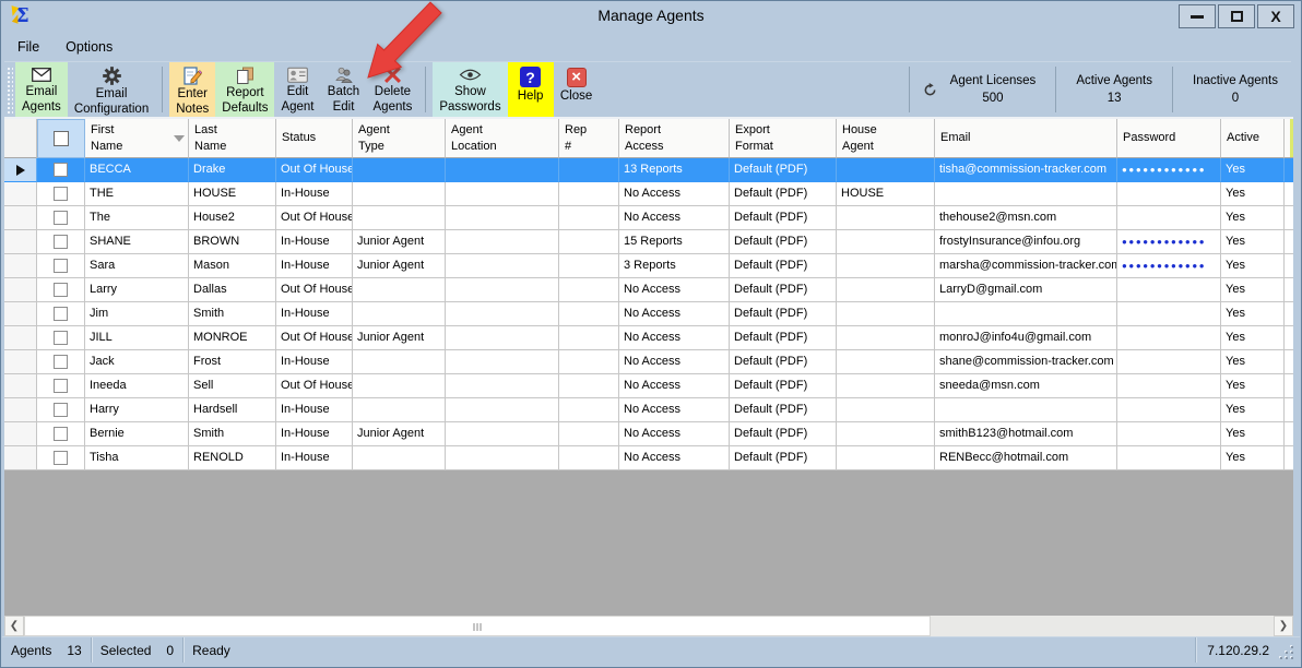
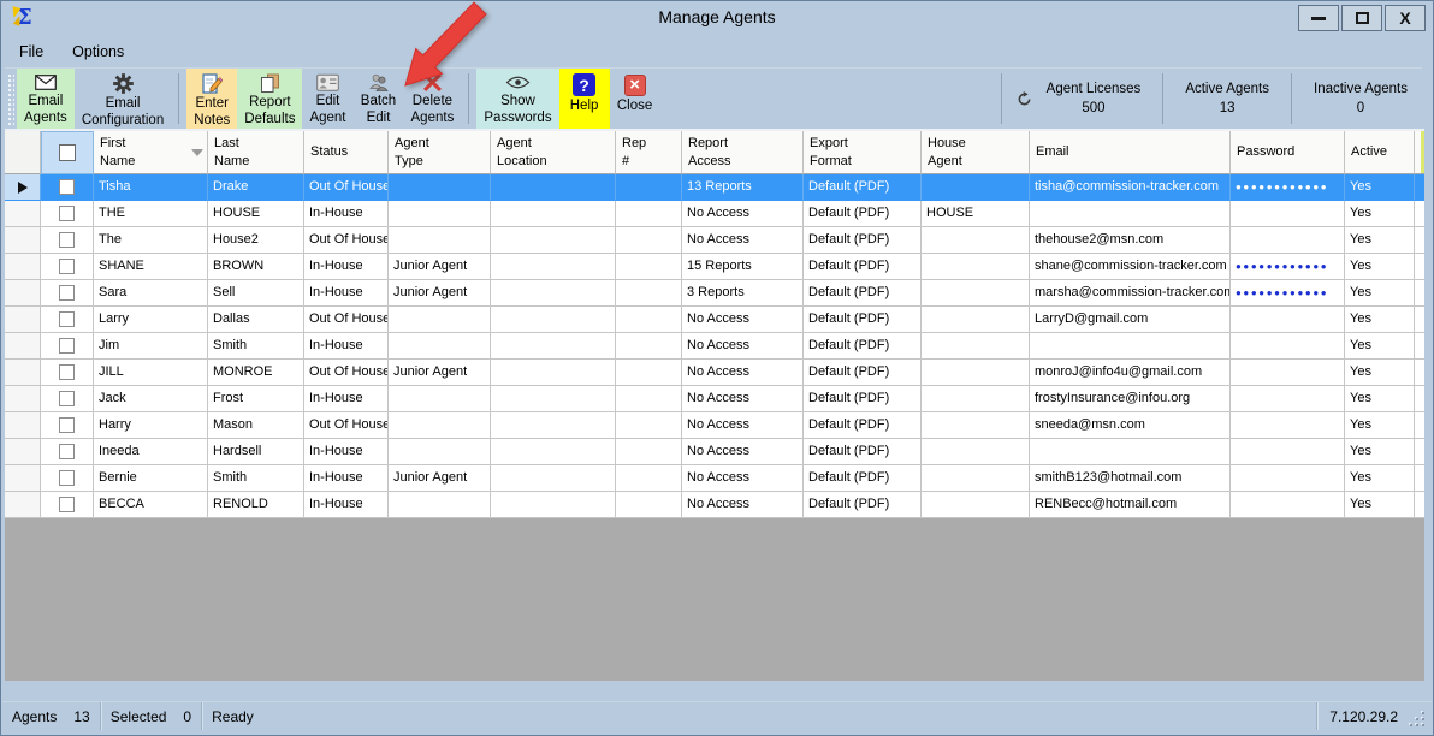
  Σ
  Manage Agents
  X
  File
  Options
  Email
  Agents
  Email
  Configuration
  Enter
  Notes
  Report
  Defaults
  Edit
  Agent
  Batch
  Edit
  Delete
  Agents
  Show
  Passwords
  ?
  Help
  ×
  Close
  Agent Licenses
  500
  Active Agents
  13
  Inactive Agents
  0
  First
  Name
  Last
  Name
  Status
  Agent
  Type
  Agent
  Location
  Rep
  #
  Report
  Access
  Export
  Format
  House
  Agent
  Email
  Password
  Active
- BECCA
+ Tisha
  Drake
  Out Of House
  13 Reports
  Default (PDF)
  tisha@commission-tracker.com
  ●●●●●●●●●●●●
  Yes
  THE
  HOUSE
  In-House
  No Access
  Default (PDF)
  HOUSE
  Yes
  The
  House2
  Out Of House
  No Access
  Default (PDF)
  thehouse2@msn.com
  Yes
  SHANE
  BROWN
  In-House
  Junior Agent
  15 Reports
  Default (PDF)
- frostyInsurance@infou.org
+ shane@commission-tracker.com
  ●●●●●●●●●●●●
  Yes
  Sara
- Mason
+ Sell
  In-House
  Junior Agent
  3 Reports
  Default (PDF)
  marsha@commission-tracker.com
  ●●●●●●●●●●●●
  Yes
  Larry
  Dallas
  Out Of House
  No Access
  Default (PDF)
  LarryD@gmail.com
  Yes
  Jim
  Smith
  In-House
  No Access
  Default (PDF)
  Yes
  JILL
  MONROE
  Out Of House
  Junior Agent
  No Access
  Default (PDF)
  monroJ@info4u@gmail.com
  Yes
  Jack
  Frost
  In-House
  No Access
  Default (PDF)
- shane@commission-tracker.com
+ frostyInsurance@infou.org
  Yes
- Ineeda
+ Harry
- Sell
+ Mason
  Out Of House
  No Access
  Default (PDF)
  sneeda@msn.com
  Yes
- Harry
+ Ineeda
  Hardsell
  In-House
  No Access
  Default (PDF)
  Yes
  Bernie
  Smith
  In-House
  Junior Agent
  No Access
  Default (PDF)
  smithB123@hotmail.com
  Yes
- Tisha
+ BECCA
  RENOLD
  In-House
  No Access
  Default (PDF)
  RENBecc@hotmail.com
  Yes
- ❮
- ❯
  Agents
  13
  Selected
  0
  Ready
  7.120.29.2
